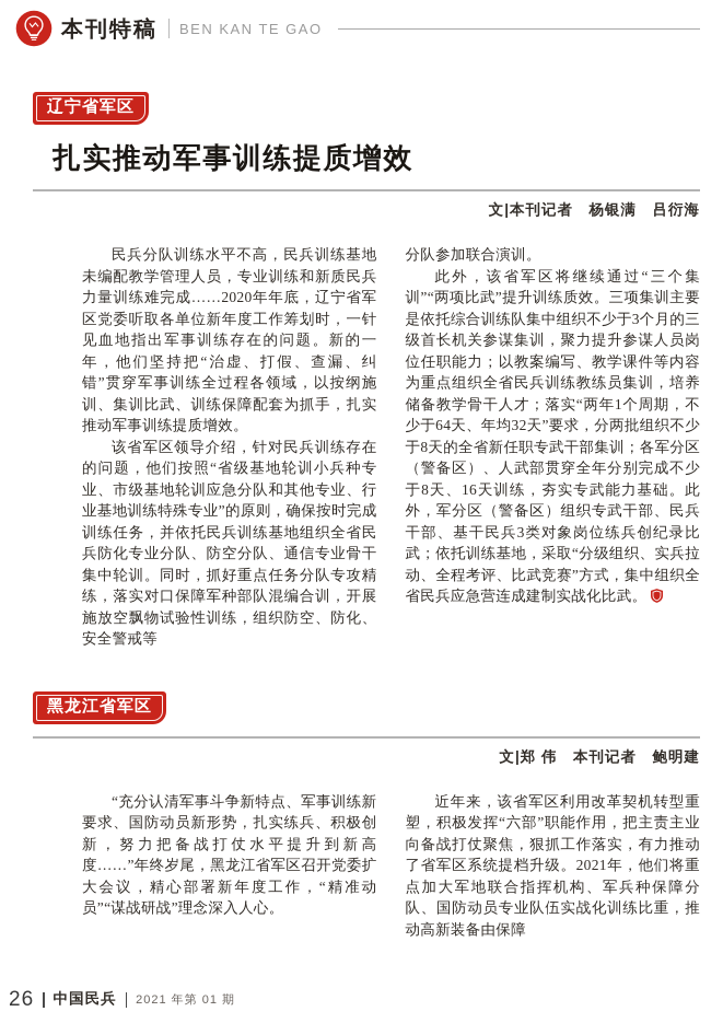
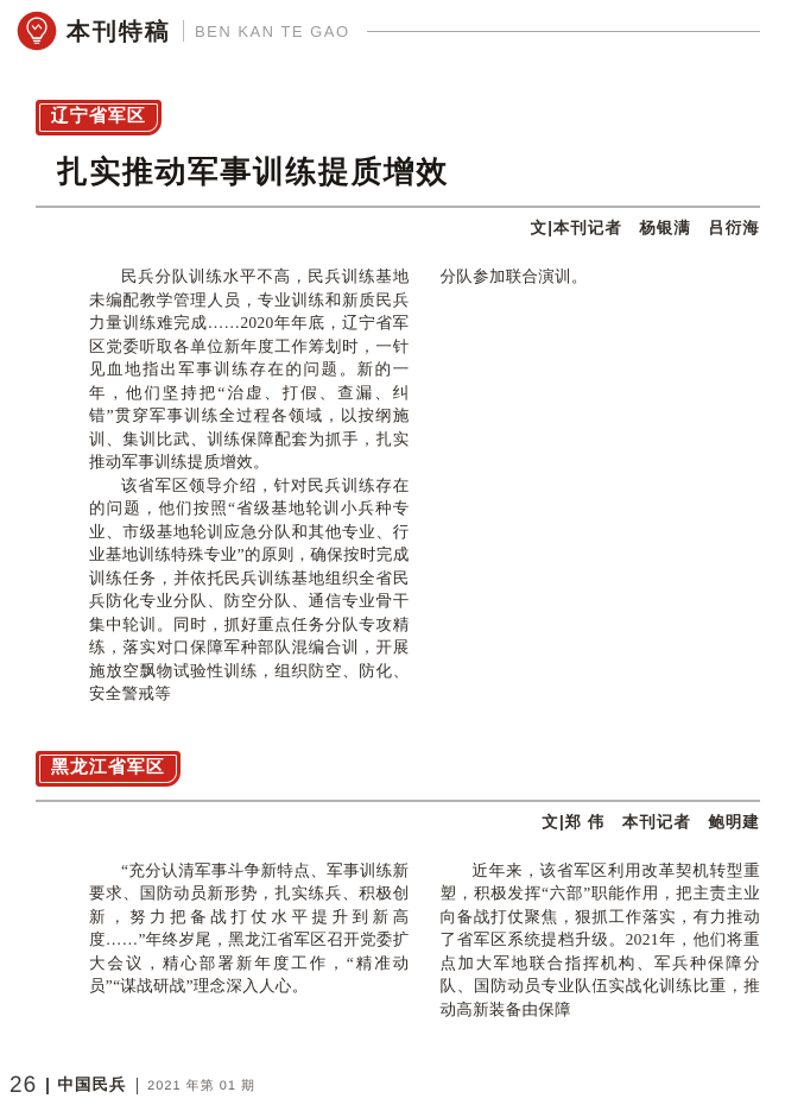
  本刊特稿
  BEN KAN TE GAO
  辽宁省军区
  扎实推动军事训练提质增效
  文|本刊记者 杨银满 吕衍海
  民兵分队训练水平不高，民兵训练基地未编配教学管理人员，专业训练和新质民兵力量训练难完成……2020年年底，辽宁省军区党委听取各单位新年度工作筹划时，一针见血地指出军事训练存在的问题。新的一年，他们坚持把“治虚、打假、查漏、纠错”贯穿军事训练全过程各领域，以按纲施训、集训比武、训练保障配套为抓手，扎实推动军事训练提质增效。
  该省军区领导介绍，针对民兵训练存在的问题，他们按照“省级基地轮训小兵种专业、市级基地轮训应急分队和其他专业、行业基地训练特殊专业”的原则，确保按时完成训练任务，并依托民兵训练基地组织全省民兵防化专业分队、防空分队、通信专业骨干集中轮训。同时，抓好重点任务分队专攻精练，落实对口保障军种部队混编合训，开展施放空飘物试验性训练，组织防空、防化、安全警戒等
  分队参加联合演训。
- 此外，该省军区将继续通过“三个集训”“两项比武”提升训练质效。三项集训主要是依托综合训练队集中组织不少于3个月的三级首长机关参谋集训，聚力提升参谋人员岗位任职能力；以教案编写、教学课件等内容为重点组织全省民兵训练教练员集训，培养储备教学骨干人才；落实“两年1个周期，不少于64天、年均32天”要求，分两批组织不少于8天的全省新任职专武干部集训；各军分区（警备区）、人武部贯穿全年分别完成不少于8天、16天训练，夯实专武能力基础。此外，军分区（警备区）组织专武干部、民兵干部、基干民兵3类对象岗位练兵创纪录比武；依托训练基地，采取“分级组织、实兵拉动、全程考评、比武竞赛”方式，集中组织全省民兵应急营连成建制实战化比武。
  黑龙江省军区
  文|郑 伟 本刊记者 鲍明建
  “充分认清军事斗争新特点、军事训练新要求、国防动员新形势，扎实练兵、积极创新，努力把备战打仗水平提升到新高度……”年终岁尾，黑龙江省军区召开党委扩大会议，精心部署新年度工作，“精准动员”“谋战研战”理念深入人心。
  近年来，该省军区利用改革契机转型重塑，积极发挥“六部”职能作用，把主责主业向备战打仗聚焦，狠抓工作落实，有力推动了省军区系统提档升级。2021年，他们将重点加大军地联合指挥机构、军兵种保障分队、国防动员专业队伍实战化训练比重，推动高新装备由保障
  26
  中国民兵
  2021 年第 01 期
